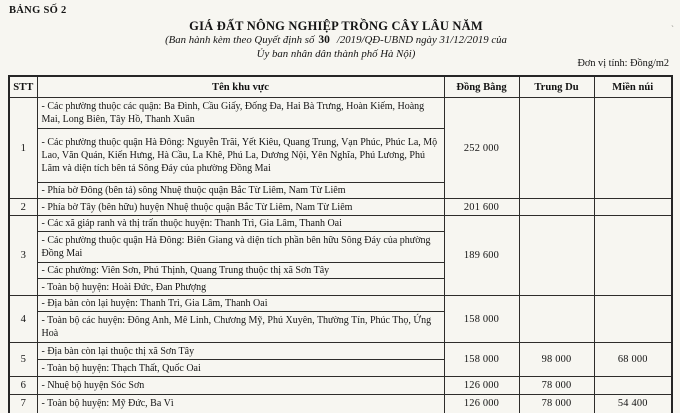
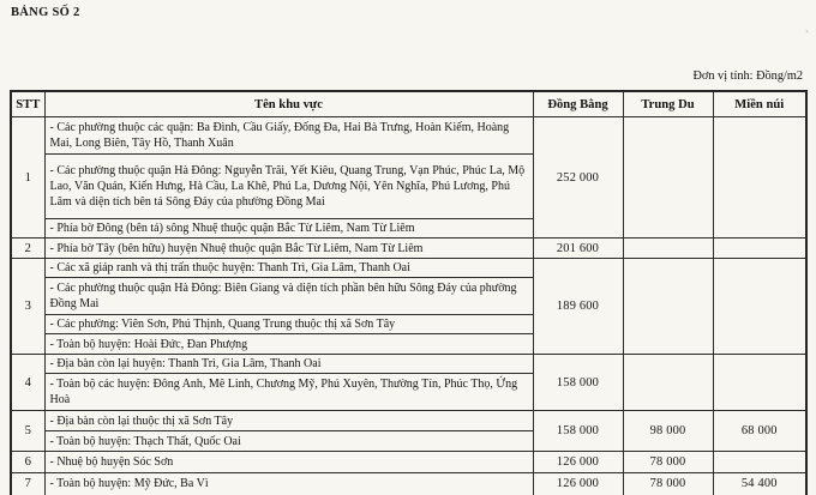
  BẢNG SỐ 2
- GIÁ ĐẤT NÔNG NGHIỆP TRỒNG CÂY LÂU NĂM
- (Ban hành kèm theo Quyết định số 30 /2019/QĐ-UBND ngày 31/12/2019 của
- Ủy ban nhân dân thành phố Hà Nội)
  Đơn vị tính: Đồng/m2
  `
  STT	Tên khu vực	Đồng Bằng	Trung Du	Miền núi
  1	- Các phường thuộc các quận: Ba Đình, Cầu Giấy, Đống Đa, Hai Bà Trưng, Hoàn Kiếm, Hoàng Mai, Long Biên, Tây Hồ, Thanh Xuân	252 000
  - Các phường thuộc quận Hà Đông: Nguyễn Trãi, Yết Kiêu, Quang Trung, Vạn Phúc, Phúc La, Mộ Lao, Văn Quán, Kiến Hưng, Hà Cầu, La Khê, Phú La, Dương Nội, Yên Nghĩa, Phú Lương, Phú Lãm và diện tích bên tả Sông Đáy của phường Đồng Mai
  - Phía bờ Đông (bên tả) sông Nhuệ thuộc quận Bắc Từ Liêm, Nam Từ Liêm
  2	- Phía bờ Tây (bên hữu) huyện Nhuệ thuộc quận Bắc Từ Liêm, Nam Từ Liêm	201 600
  3	- Các xã giáp ranh và thị trấn thuộc huyện: Thanh Trì, Gia Lâm, Thanh Oai	189 600
  - Các phường thuộc quận Hà Đông: Biên Giang và diện tích phần bên hữu Sông Đáy của phường Đồng Mai
  - Các phường: Viên Sơn, Phú Thịnh, Quang Trung thuộc thị xã Sơn Tây
  - Toàn bộ huyện: Hoài Đức, Đan Phượng
  4	- Địa bàn còn lại huyện: Thanh Trì, Gia Lâm, Thanh Oai	158 000
  - Toàn bộ các huyện: Đông Anh, Mê Linh, Chương Mỹ, Phú Xuyên, Thường Tín, Phúc Thọ, Ứng Hoà
  5	- Địa bàn còn lại thuộc thị xã Sơn Tây	158 000	98 000	68 000
  - Toàn bộ huyện: Thạch Thất, Quốc Oai
  6	- Nhuệ bộ huyện Sóc Sơn	126 000	78 000
  7	- Toàn bộ huyện: Mỹ Đức, Ba Vì	126 000	78 000	54 400
